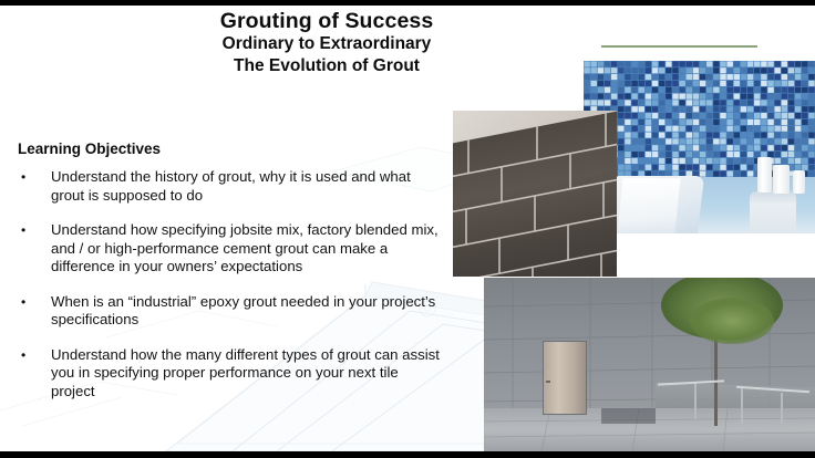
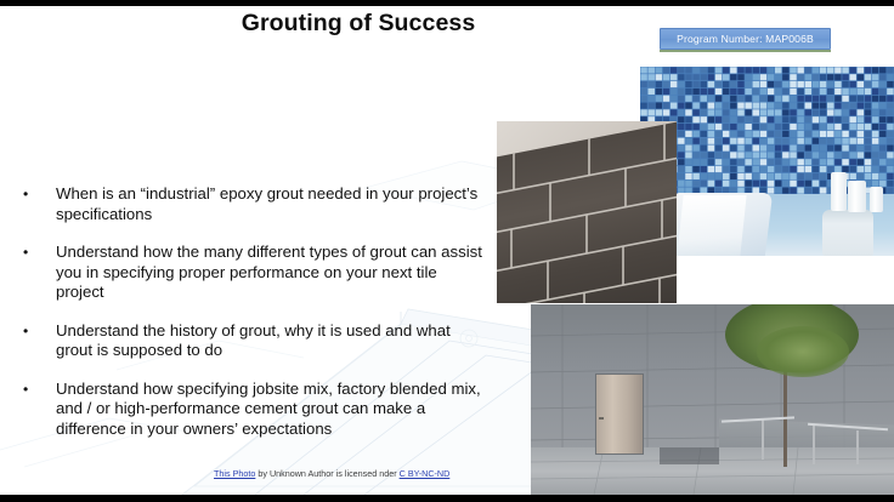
  Grouting of Success
- Ordinary to Extraordinary
- The Evolution of Grout
- Learning Objectives
  •
- Understand the history of grout, why it is used and what grout is supposed to do
+ When is an “industrial” epoxy grout needed in your project’s specifications
  •
- Understand how specifying jobsite mix, factory blended mix, and / or high-performance cement grout can make a difference in your owners’ expectations
+ Understand how the many different types of grout can assist you in specifying proper performance on your next tile project
  •
- When is an “industrial” epoxy grout needed in your project’s specifications
+ Understand the history of grout, why it is used and what grout is supposed to do
  •
- Understand how the many different types of grout can assist you in specifying proper performance on your next tile project
+ Understand how specifying jobsite mix, factory blended mix, and / or high-performance cement grout can make a difference in your owners’ expectations
+ This Photo by Unknown Author is licensed nder C BY-NC-ND
+ Program Number: MAP006B
